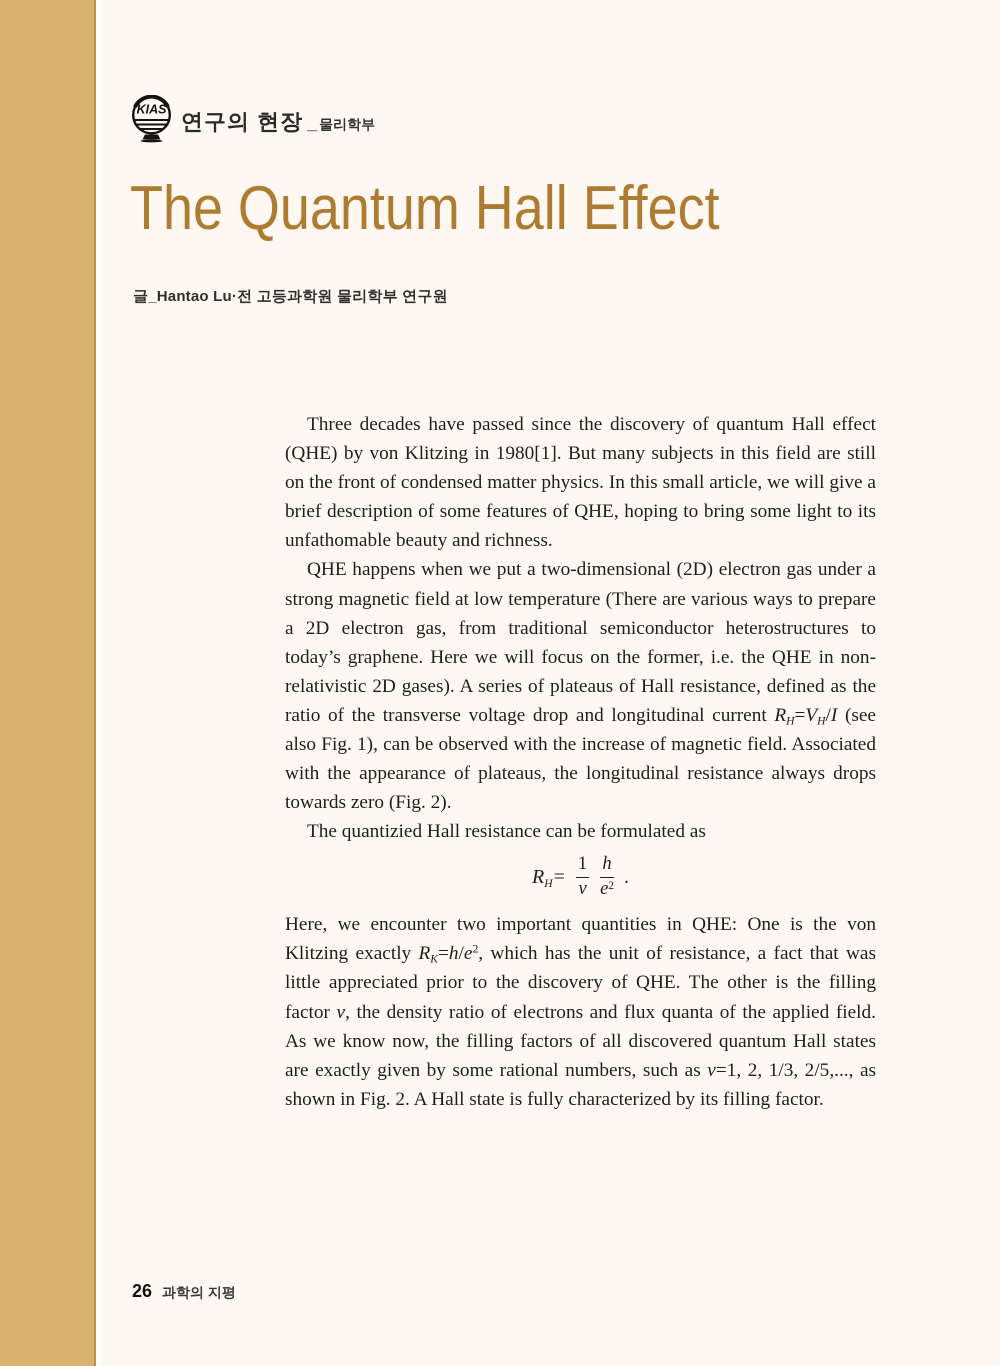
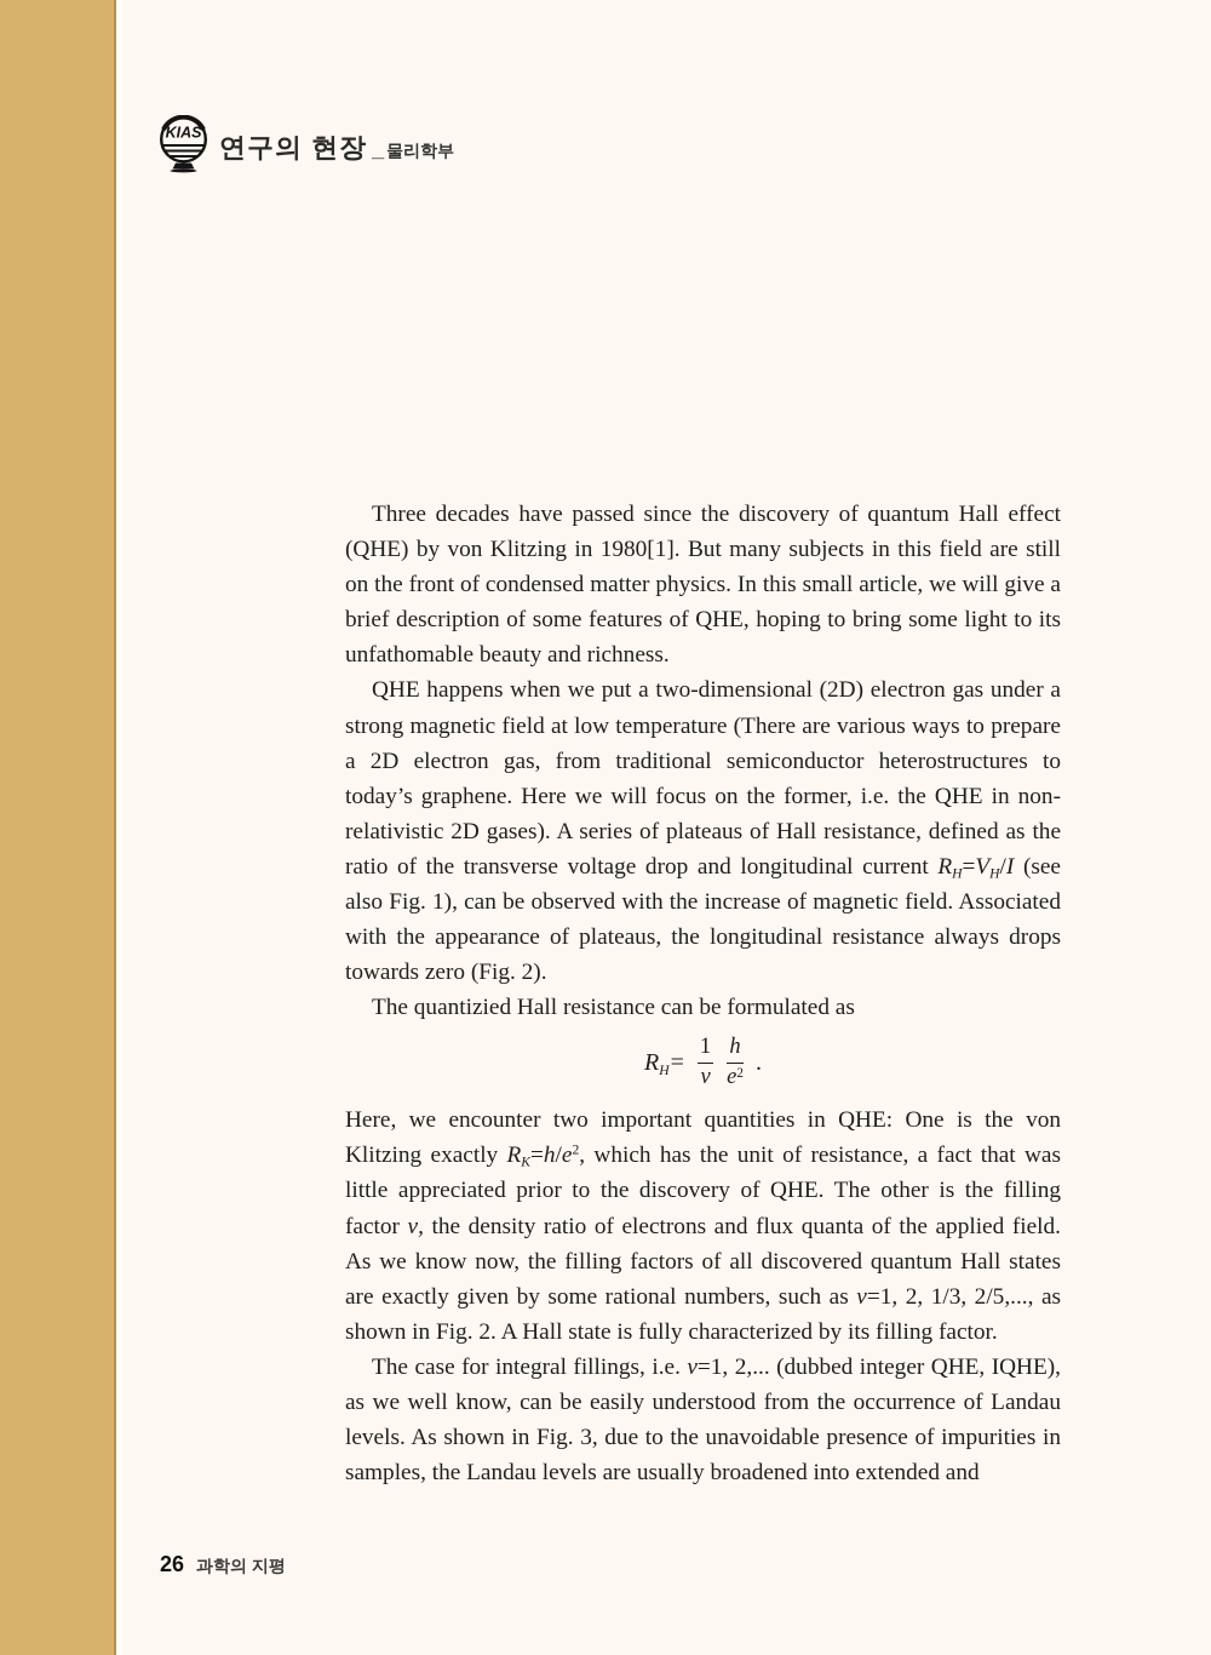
  KIAS
  연구의 현장
  _
  물리학부
- The Quantum Hall Effect
- 글_Hantao Lu·전 고등과학원 물리학부 연구원
  Three decades have passed since the discovery of quantum Hall effect (QHE) by von Klitzing in 1980[1]. But many subjects in this field are still on the front of condensed matter physics. In this small article, we will give a brief description of some features of QHE, hoping to bring some light to its unfathomable beauty and richness.
  QHE happens when we put a two-dimensional (2D) electron gas under a strong magnetic field at low temperature (There are various ways to prepare a 2D electron gas, from traditional semiconductor heterostructures to today’s graphene. Here we will focus on the former, i.e. the QHE in non-relativistic 2D gases). A series of plateaus of Hall resistance, defined as the ratio of the transverse voltage drop and longitudinal current RH=VH/I (see also Fig. 1), can be observed with the increase of magnetic field. Associated with the appearance of plateaus, the longitudinal resistance always drops towards zero (Fig. 2).
  The quantizied Hall resistance can be formulated as
  RH=
  1
  ν
  h
  e2
  .
  Here, we encounter two important quantities in QHE: One is the von Klitzing exactly RK=h/e2, which has the unit of resistance, a fact that was little appreciated prior to the discovery of QHE. The other is the filling factor ν, the density ratio of electrons and flux quanta of the applied field. As we know now, the filling factors of all discovered quantum Hall states are exactly given by some rational numbers, such as ν=1, 2, 1/3, 2/5,..., as shown in Fig. 2. A Hall state is fully characterized by its filling factor.
+ The case for integral fillings, i.e. ν=1, 2,... (dubbed integer QHE, IQHE), as we well know, can be easily understood from the occurrence of Landau levels. As shown in Fig. 3, due to the unavoidable presence of impurities in samples, the Landau levels are usually broadened into extended and
  26
  과학의 지평
